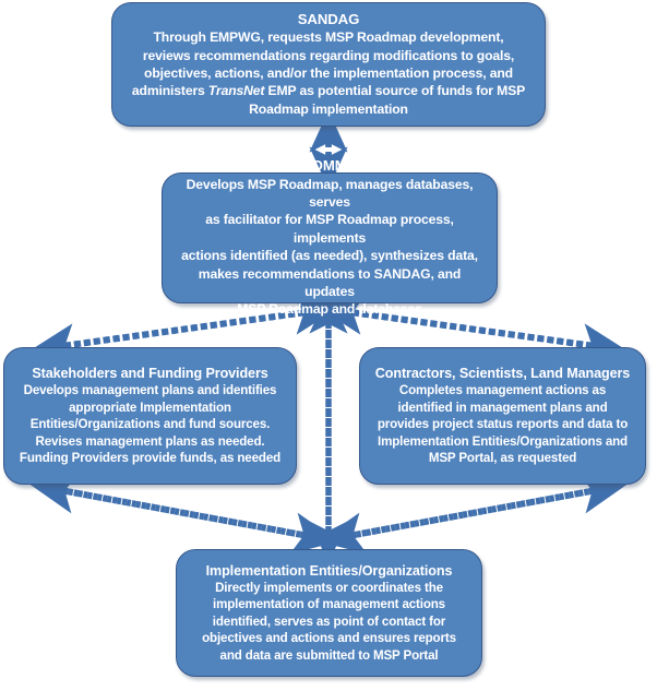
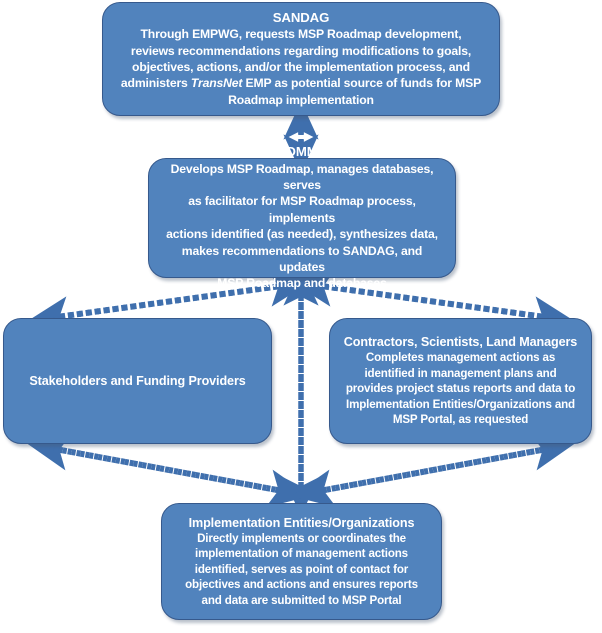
  SANDAG
  Through EMPWG, requests MSP Roadmap development,
  reviews recommendations regarding modifications to goals,
  objectives, actions, and/or the implementation process, and
  administers TransNet EMP as potential source of funds for MSP
  Roadmap implementation
  SDMMP
  Develops MSP Roadmap, manages databases, serves
  as facilitator for MSP Roadmap process, implements
  actions identified (as needed), synthesizes data,
  makes recommendations to SANDAG, and updates
  MSP Roadmap and databases
  Stakeholders and Funding Providers
- Develops management plans and identifies
- appropriate Implementation
- Entities/Organizations and fund sources.
- Revises management plans as needed.
- Funding Providers provide funds, as needed
  Contractors, Scientists, Land Managers
  Completes management actions as
  identified in management plans and
  provides project status reports and data to
  Implementation Entities/Organizations and
  MSP Portal, as requested
  Implementation Entities/Organizations
  Directly implements or coordinates the
  implementation of management actions
  identified, serves as point of contact for
  objectives and actions and ensures reports
  and data are submitted to MSP Portal
